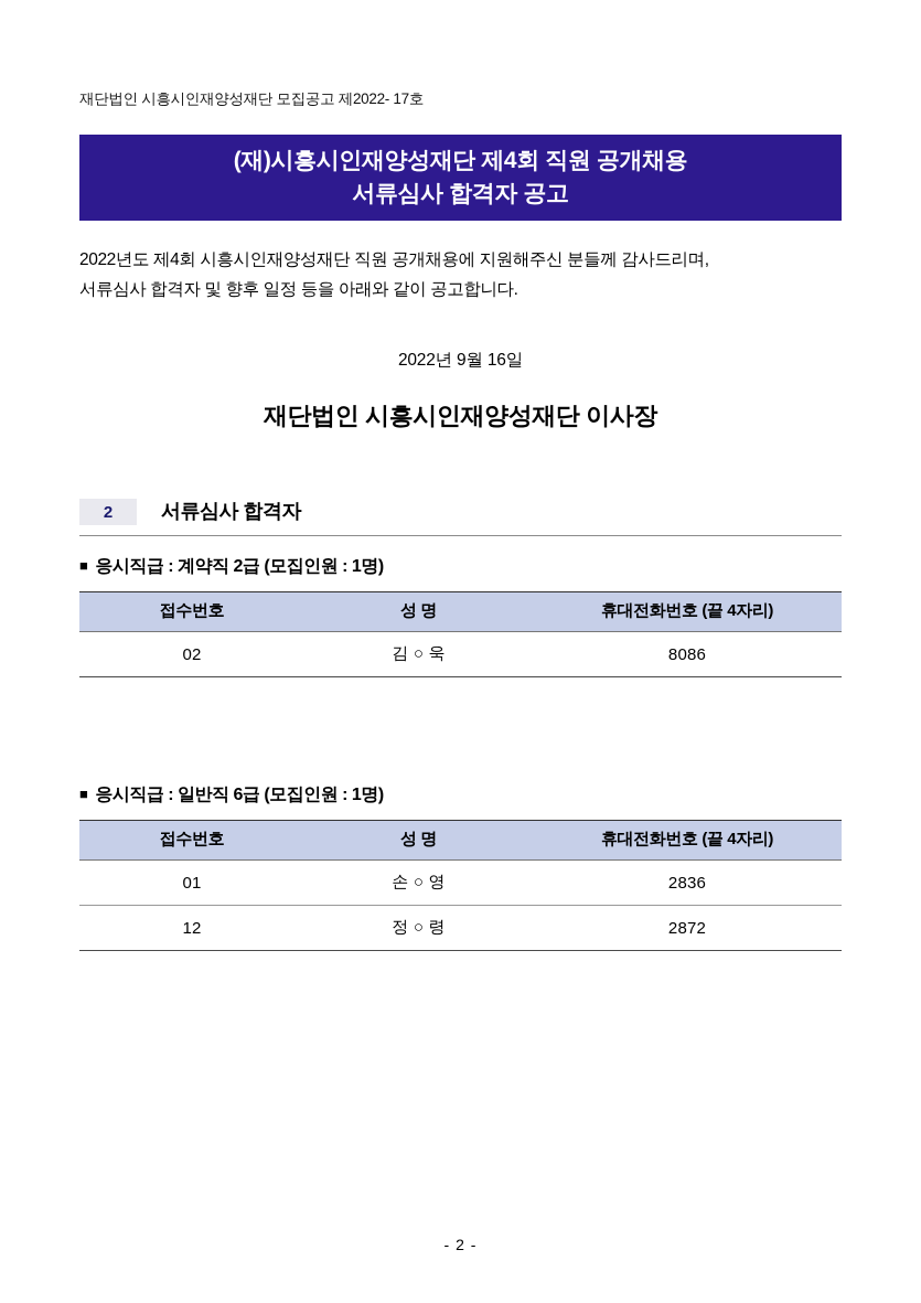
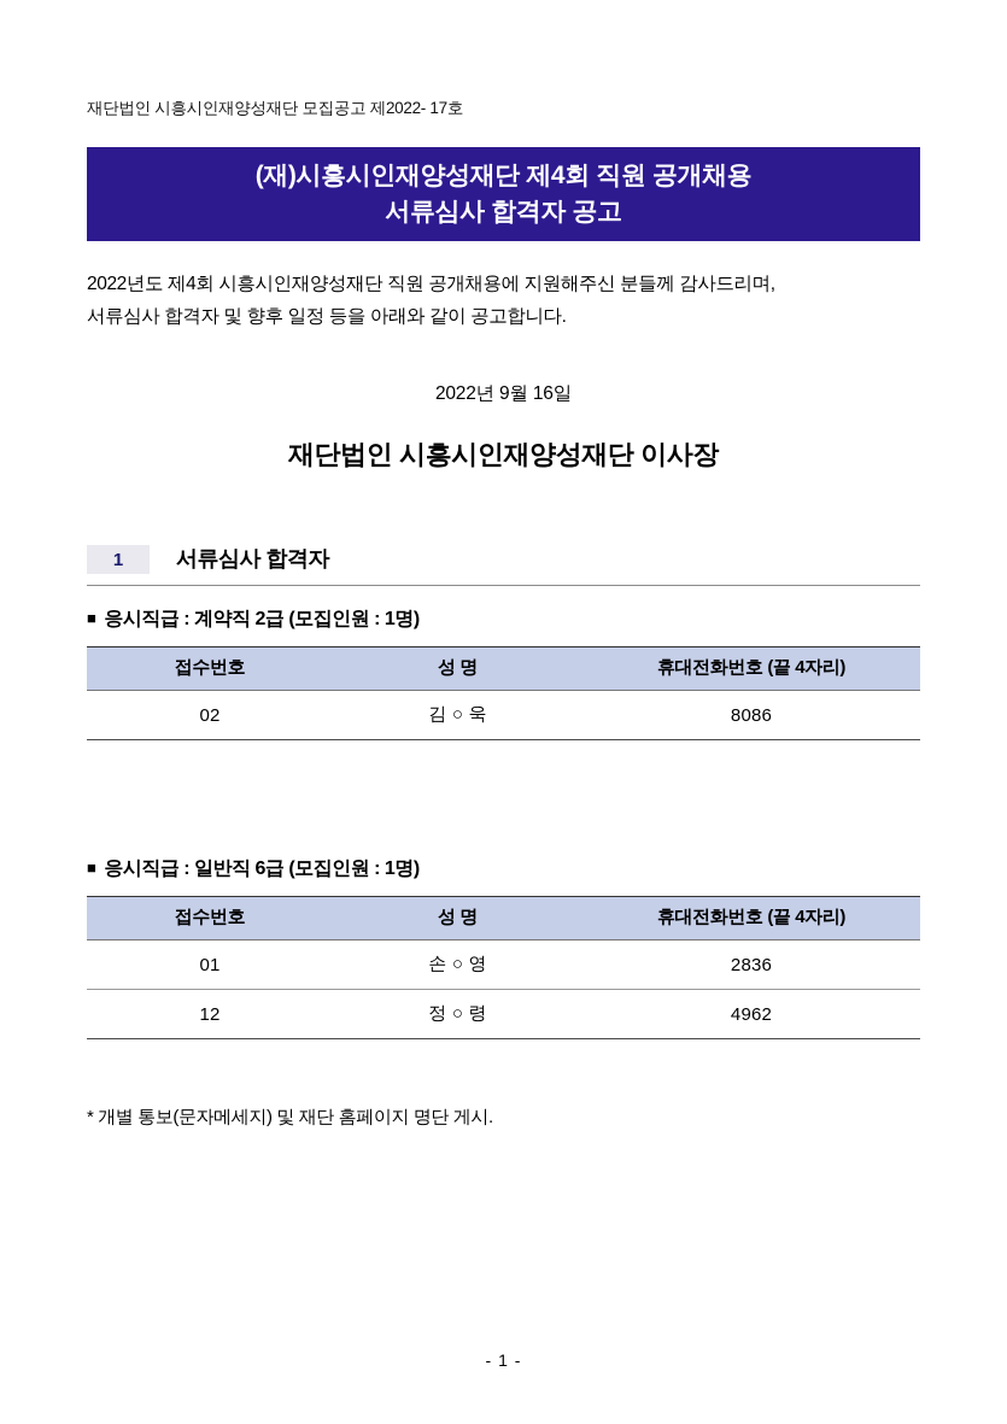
  재단법인 시흥시인재양성재단 모집공고 제2022- 17호
  (재)시흥시인재양성재단 제4회 직원 공개채용
  서류심사 합격자 공고
  2022년도 제4회 시흥시인재양성재단 직원 공개채용에 지원해주신 분들께 감사드리며,
  서류심사 합격자 및 향후 일정 등을 아래와 같이 공고합니다.
  2022년 9월 16일
  재단법인 시흥시인재양성재단 이사장
- 2
+ 1
  서류심사 합격자
  ■ 응시직급 : 계약직 2급 (모집인원 : 1명)
  접수번호	성 명	휴대전화번호 (끝 4자리)
  02	김 ○ 욱	8086
  ■ 응시직급 : 일반직 6급 (모집인원 : 1명)
  접수번호	성 명	휴대전화번호 (끝 4자리)
  01	손 ○ 영	2836
- 12	정 ○ 령	2872
+ 12	정 ○ 령	4962
+ * 개별 통보(문자메세지) 및 재단 홈페이지 명단 게시.
- - 2 -
+ - 1 -
